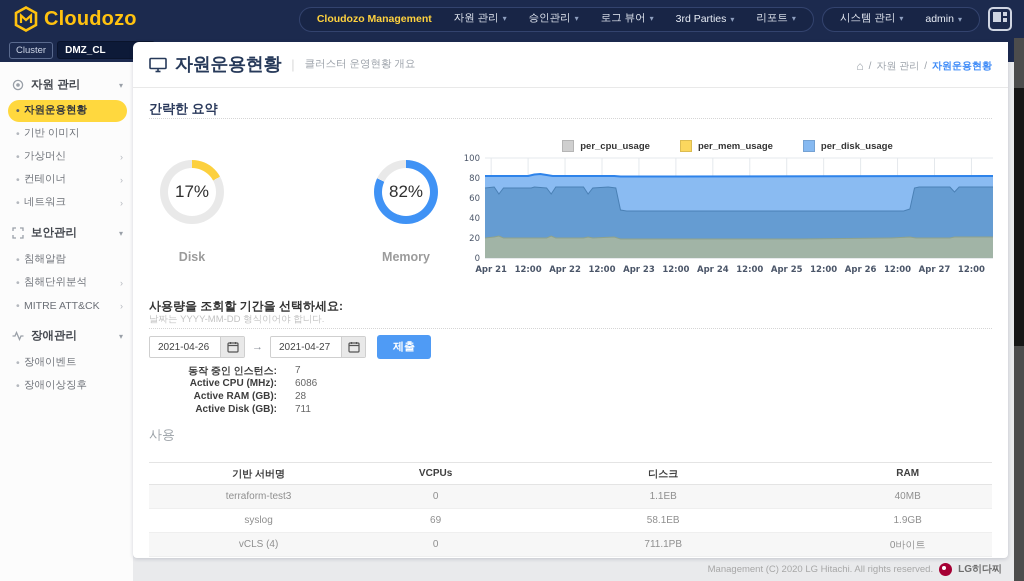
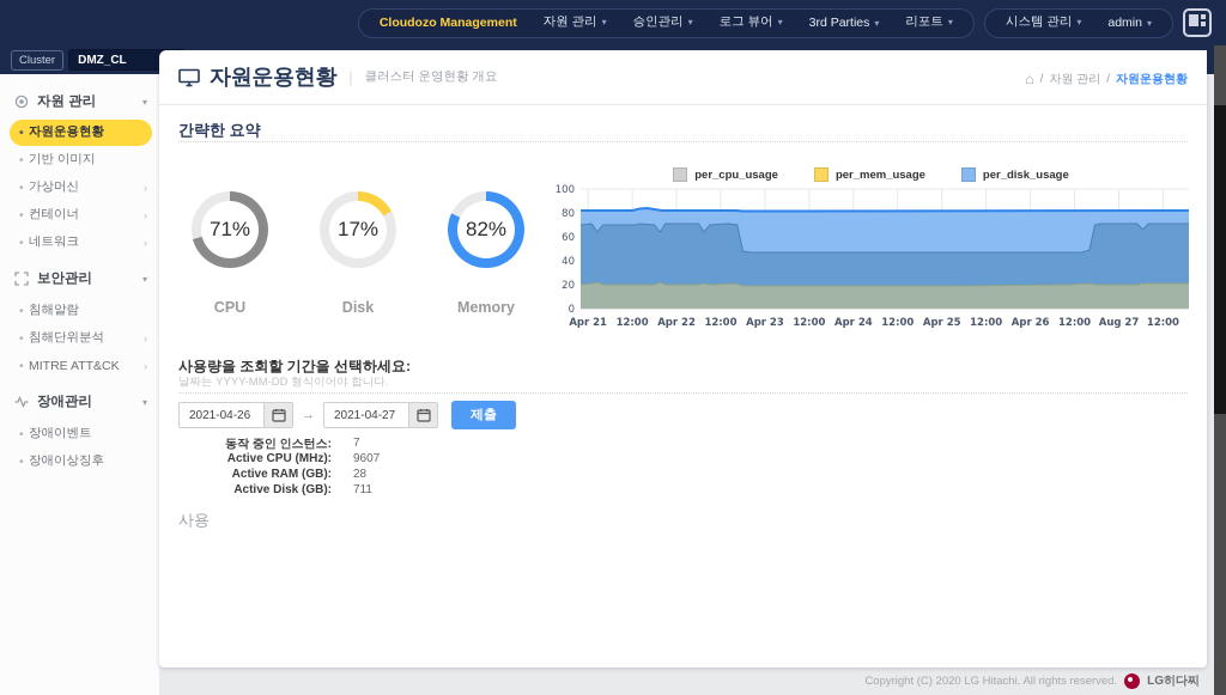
- Cloudozo
  Cloudozo Management
  자원 관리 ▾
  승인관리 ▾
  로그 뷰어 ▾
  3rd Parties ▾
  리포트 ▾
  시스템 관리 ▾
  admin ▾
  Cluster
  DMZ_CL
  자원 관리
  ▾
  •
  자원운용현황
  •
  기반 이미지
  •
  가상머신
  ›
  •
  컨테이너
  ›
  •
  네트워크
  ›
  보안관리
  ▾
  •
  침해알람
  •
  침해단위분석
  ›
  •
  MITRE ATT&CK
  ›
  장애관리
  ▾
  •
  장애이벤트
  •
  장애이상징후
  자원운용현황
  클러스터 운영현황 개요
  ⌂
  /
  자원 관리
  /
  자원운용현황
  간략한 요약
+ 71%
+ CPU
  17%
  Disk
  82%
  Memory
  per_cpu_usage
  per_mem_usage
  per_disk_usage
  0
  20
  40
  60
  80
  100
  Apr 21
  12:00
  Apr 22
  12:00
  Apr 23
  12:00
  Apr 24
  12:00
  Apr 25
  12:00
  Apr 26
  12:00
- Apr 27
+ Aug 27
  12:00
  사용량을 조회할 기간을 선택하세요:
  날짜는 YYYY-MM-DD 형식이어야 합니다.
  2021-04-26
  →
  2021-04-27
  제출
  동작 중인 인스턴스:
  7
  Active CPU (MHz):
- 6086
+ 9607
  Active RAM (GB):
  28
  Active Disk (GB):
  711
  사용
- 기반 서버명	VCPUs	디스크	RAM
- terraform-test3	0	1.1EB	40MB
- syslog	69	58.1EB	1.9GB
- vCLS (4)	0	711.1PB	0바이트
- Management (C) 2020 LG Hitachi. All rights reserved.
+ Copyright (C) 2020 LG Hitachi. All rights reserved.
  LG히다찌
